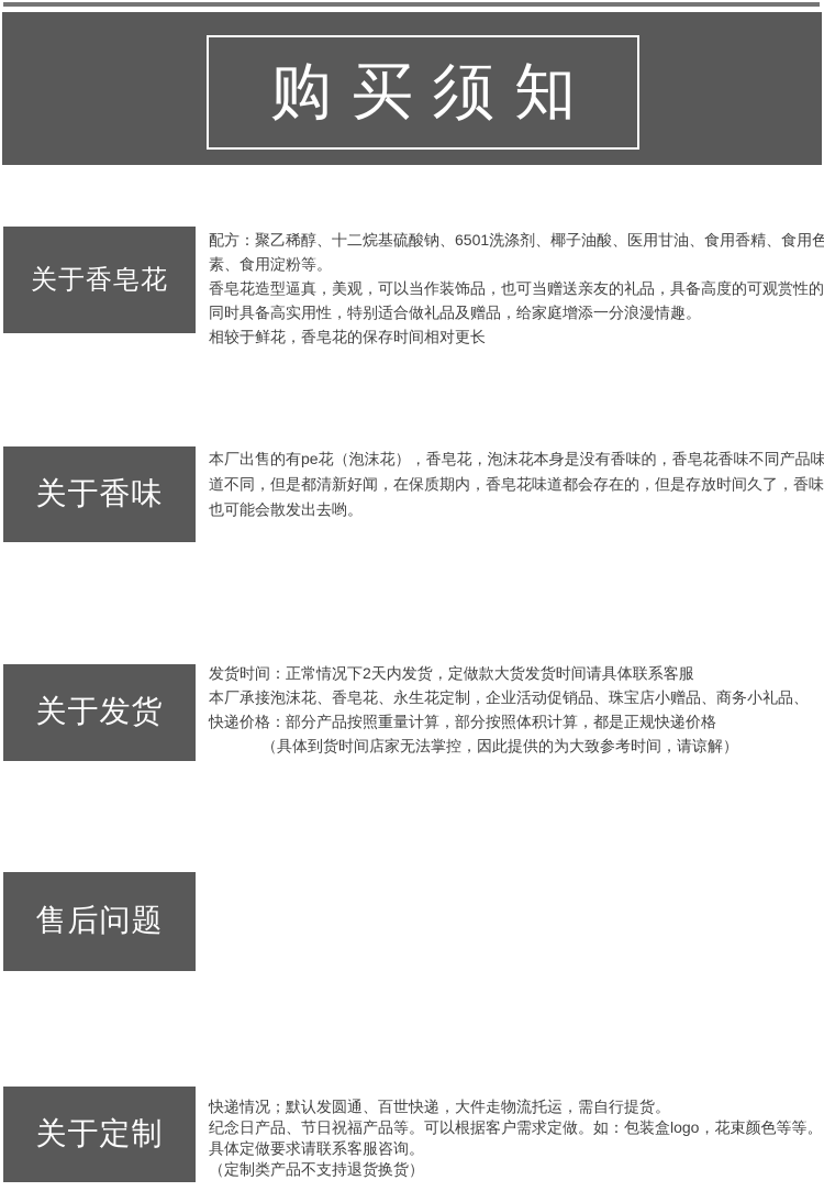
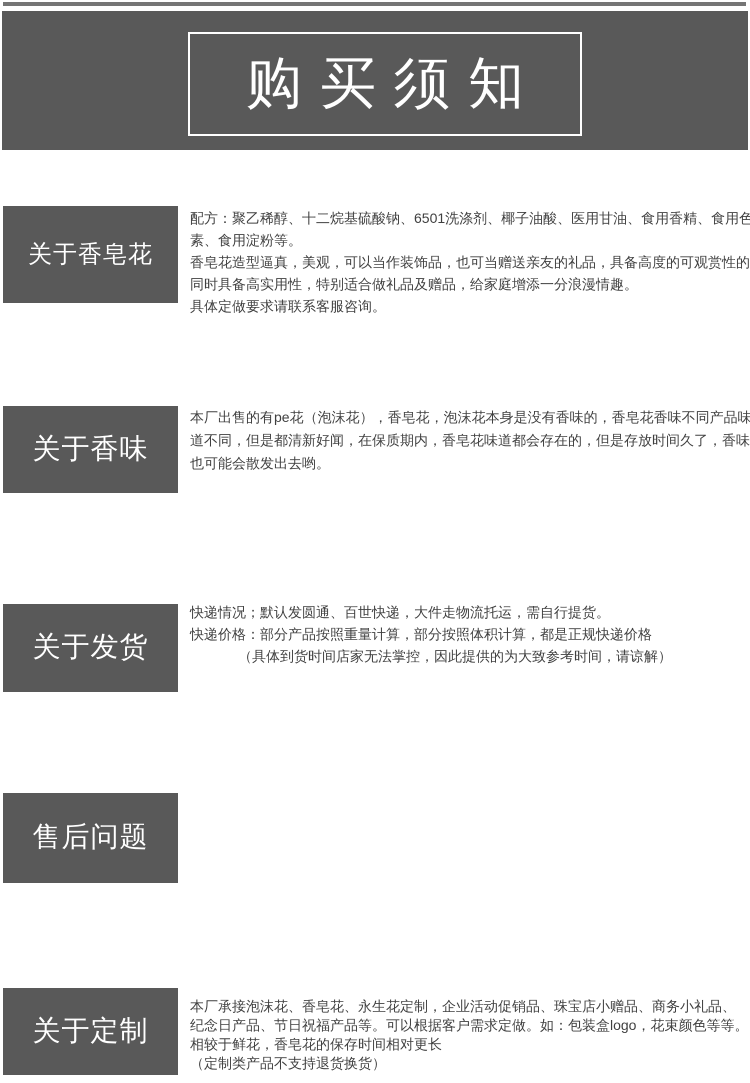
  购买须知
  关于香皂花
  配方：聚乙稀醇、十二烷基硫酸钠、6501洗涤剂、椰子油酸、医用甘油、食用香精、食用色
  素、食用淀粉等。
  香皂花造型逼真，美观，可以当作装饰品，也可当赠送亲友的礼品，具备高度的可观赏性的
  同时具备高实用性，特别适合做礼品及赠品，给家庭增添一分浪漫情趣。
- 相较于鲜花，香皂花的保存时间相对更长
+ 具体定做要求请联系客服咨询。
  关于香味
  本厂出售的有pe花（泡沫花），香皂花，泡沫花本身是没有香味的，香皂花香味不同产品味
  道不同，但是都清新好闻，在保质期内，香皂花味道都会存在的，但是存放时间久了，香味
  也可能会散发出去哟。
  关于发货
- 发货时间：正常情况下2天内发货，定做款大货发货时间请具体联系客服
- 本厂承接泡沫花、香皂花、永生花定制，企业活动促销品、珠宝店小赠品、商务小礼品、
+ 快递情况；默认发圆通、百世快递，大件走物流托运，需自行提货。
  快递价格：部分产品按照重量计算，部分按照体积计算，都是正规快递价格
  （具体到货时间店家无法掌控，因此提供的为大致参考时间，请谅解）
  售后问题
  关于定制
- 快递情况；默认发圆通、百世快递，大件走物流托运，需自行提货。
+ 本厂承接泡沫花、香皂花、永生花定制，企业活动促销品、珠宝店小赠品、商务小礼品、
  纪念日产品、节日祝福产品等。可以根据客户需求定做。如：包装盒logo，花束颜色等等。
- 具体定做要求请联系客服咨询。
+ 相较于鲜花，香皂花的保存时间相对更长
  （定制类产品不支持退货换货）
